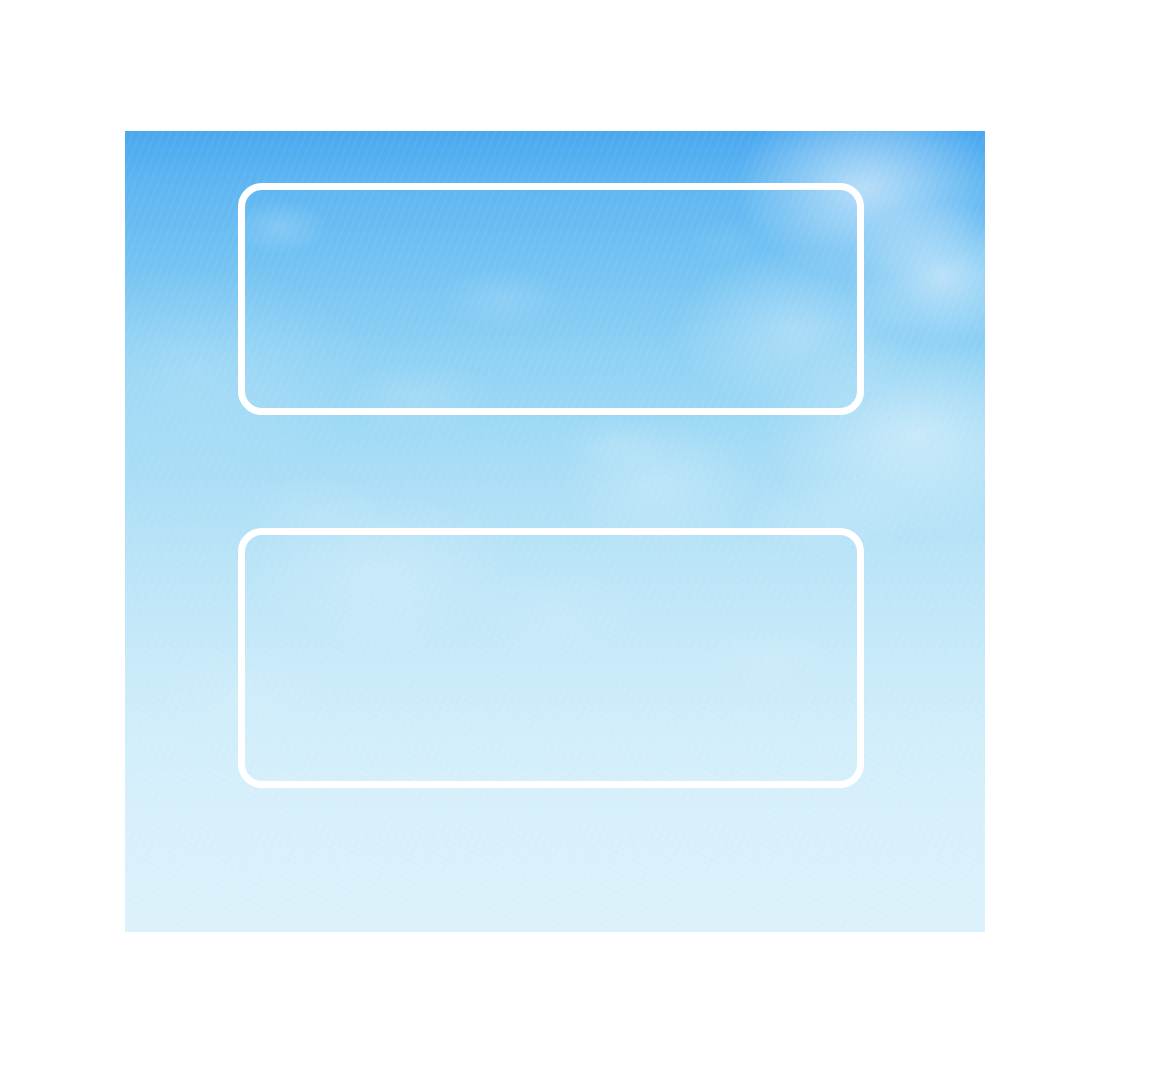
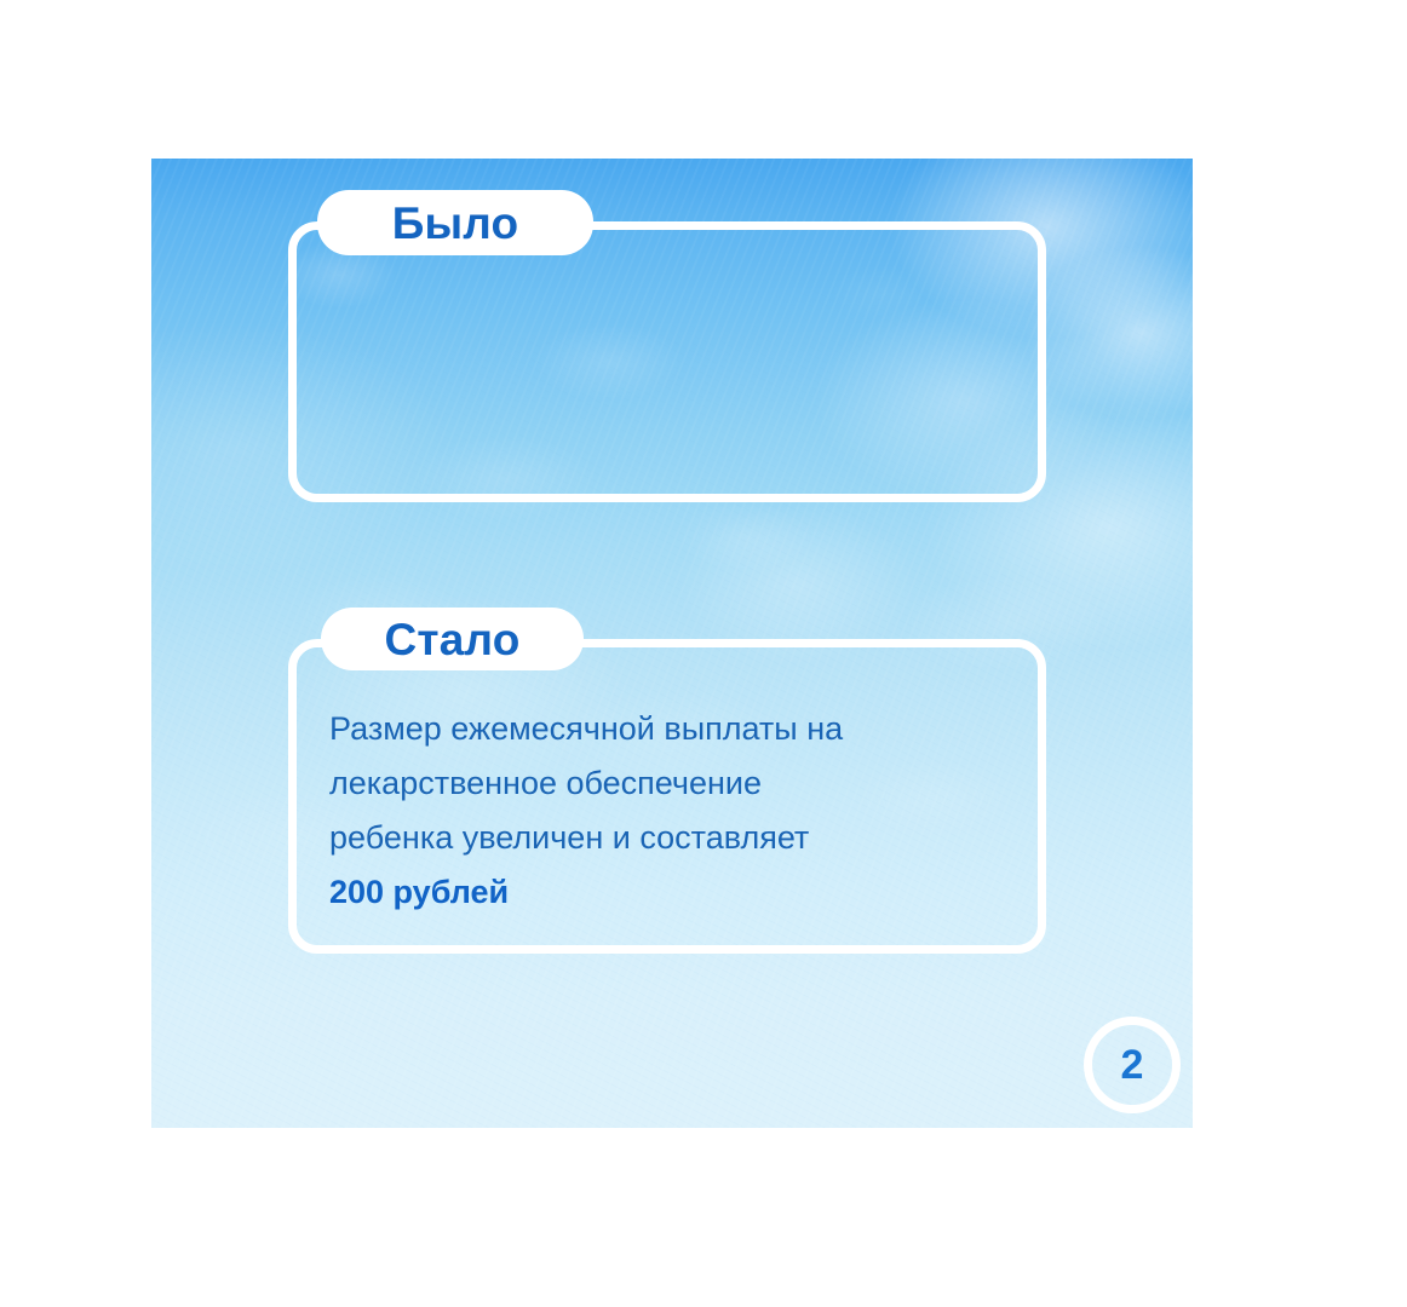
+ Было
+ Стало
+ Размер ежемесячной выплаты на
+ лекарственное обеспечение
+ ребенка увеличен и составляет
+ 200 рублей
+ 2
